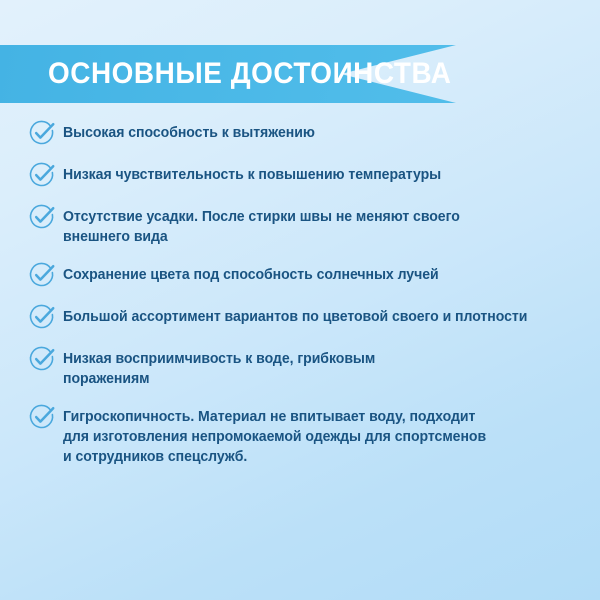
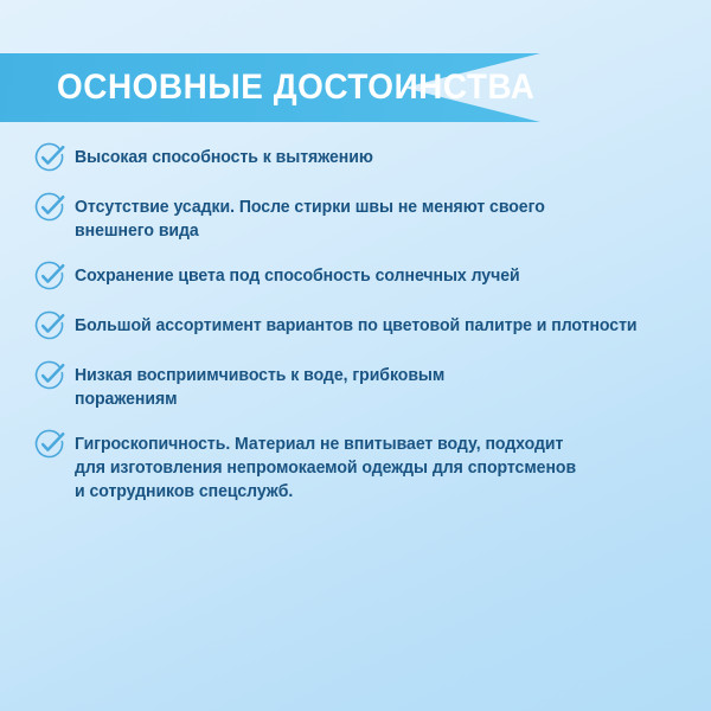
  ОСНОВНЫЕ ДОСТОИНСТВА
  Высокая способность к вытяжению
- Низкая чувствительность к повышению температуры
  Отсутствие усадки. После стирки швы не меняют своего
  внешнего вида
  Сохранение цвета под способность солнечных лучей
- Большой ассортимент вариантов по цветовой своего и плотности
+ Большой ассортимент вариантов по цветовой палитре и плотности
  Низкая восприимчивость к воде, грибковым
  поражениям
  Гигроскопичность. Материал не впитывает воду, подходит
  для изготовления непромокаемой одежды для спортсменов
  и сотрудников спецслужб.
